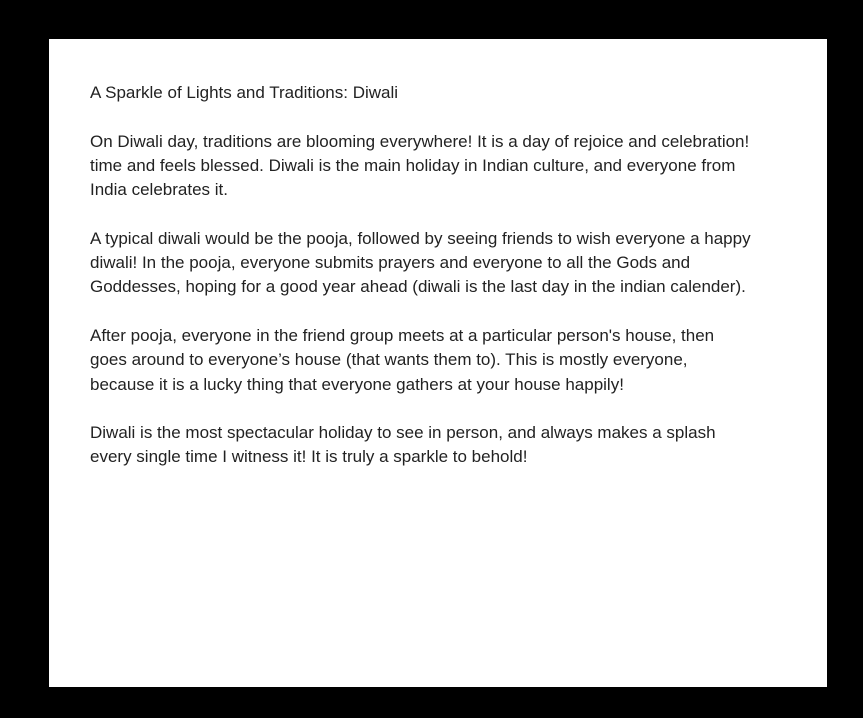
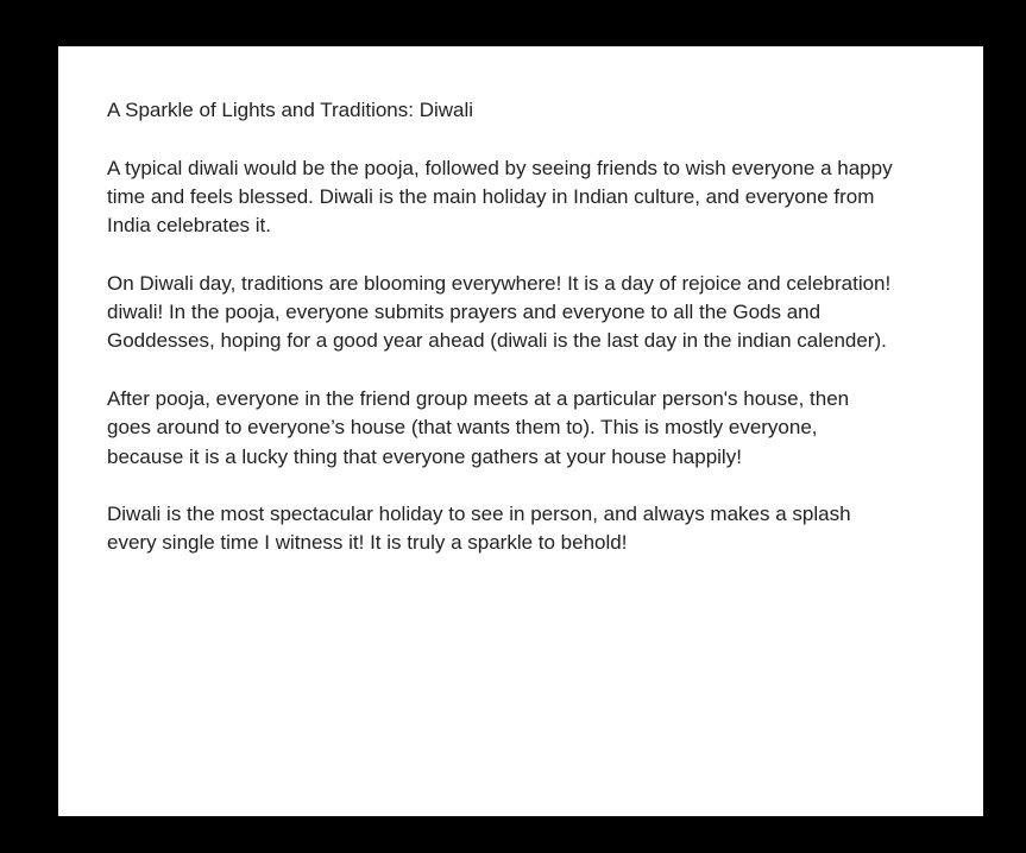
  A Sparkle of Lights and Traditions: Diwali
- On Diwali day, traditions are blooming everywhere! It is a day of rejoice and celebration!
+ A typical diwali would be the pooja, followed by seeing friends to wish everyone a happy
  time and feels blessed. Diwali is the main holiday in Indian culture, and everyone from
  India celebrates it.
- A typical diwali would be the pooja, followed by seeing friends to wish everyone a happy
+ On Diwali day, traditions are blooming everywhere! It is a day of rejoice and celebration!
  diwali! In the pooja, everyone submits prayers and everyone to all the Gods and
  Goddesses, hoping for a good year ahead (diwali is the last day in the indian calender).
  After pooja, everyone in the friend group meets at a particular person's house, then
  goes around to everyone’s house (that wants them to). This is mostly everyone,
  because it is a lucky thing that everyone gathers at your house happily!
  Diwali is the most spectacular holiday to see in person, and always makes a splash
  every single time I witness it! It is truly a sparkle to behold!
